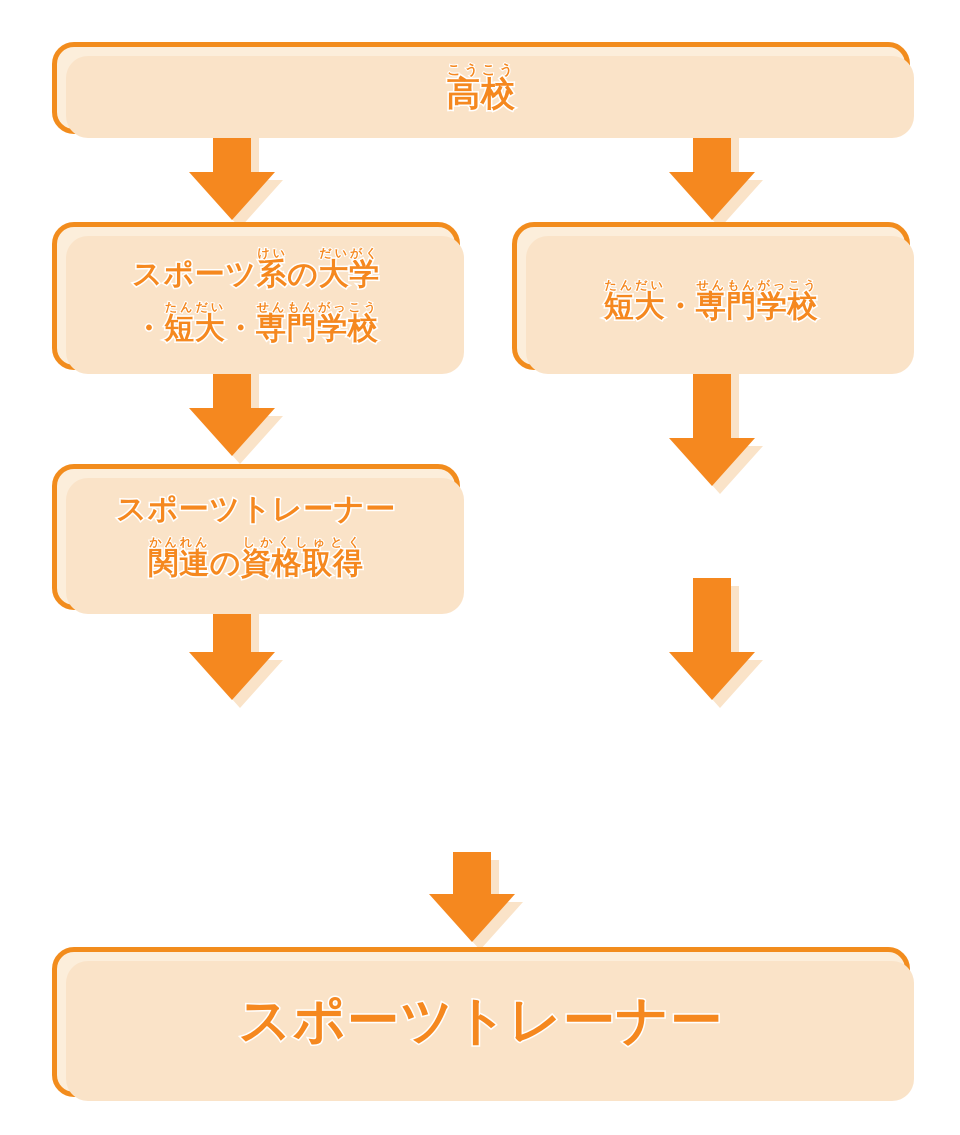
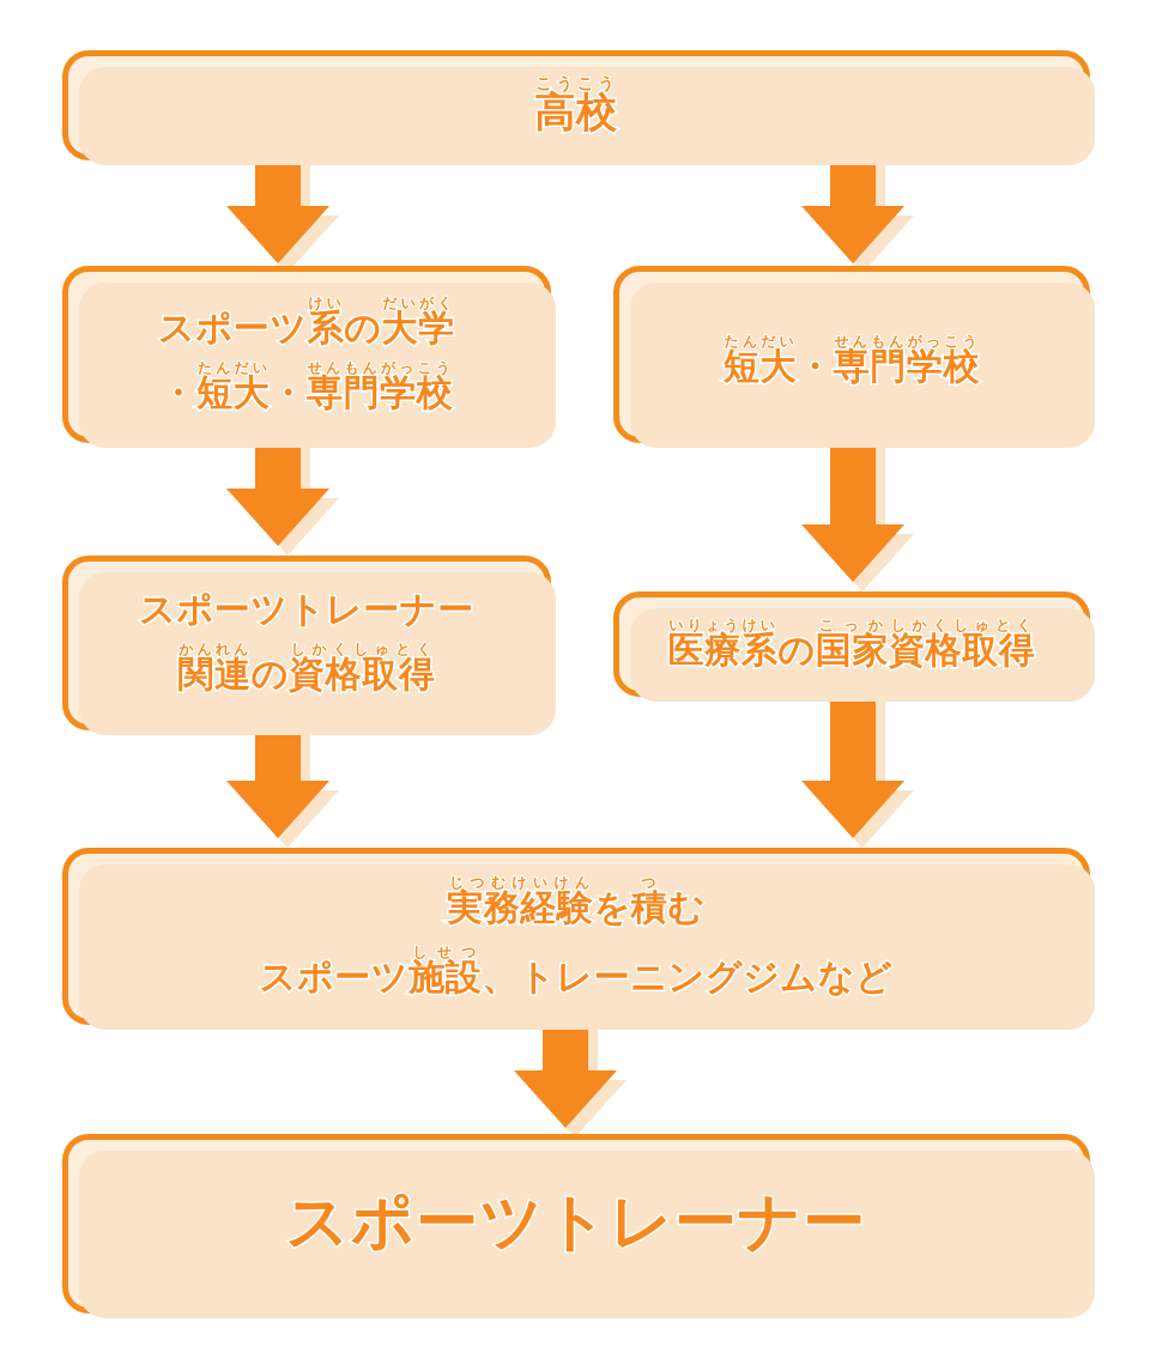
  高校こうこう
  スポーツ系けいの大学だいがく
  ・短大たんだい・専門学校せんもんがっこう
  短大たんだい・専門学校せんもんがっこう
  スポーツトレーナー
  関連かんれんの資格取得しかくしゅとく
+ 医療系いりょうけいの国家こっか資格取得しかくしゅとく
+ 実務経験じつむけいけんを積つむ
+ スポーツ施設しせつ、トレーニングジムなど
  スポーツトレーナー
